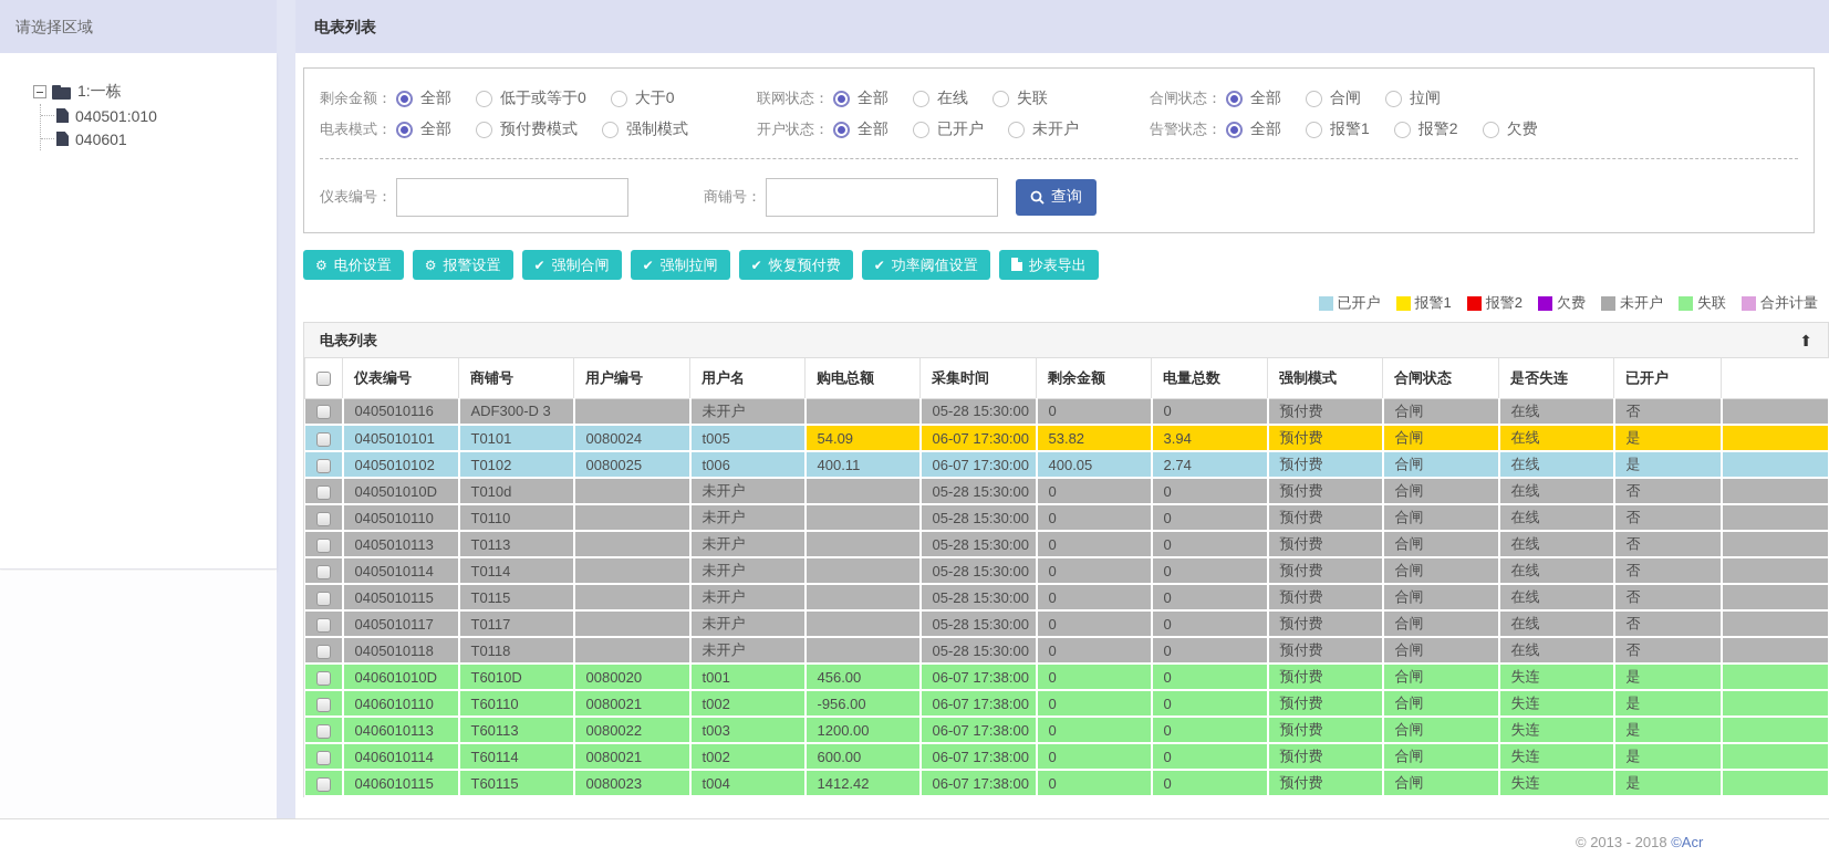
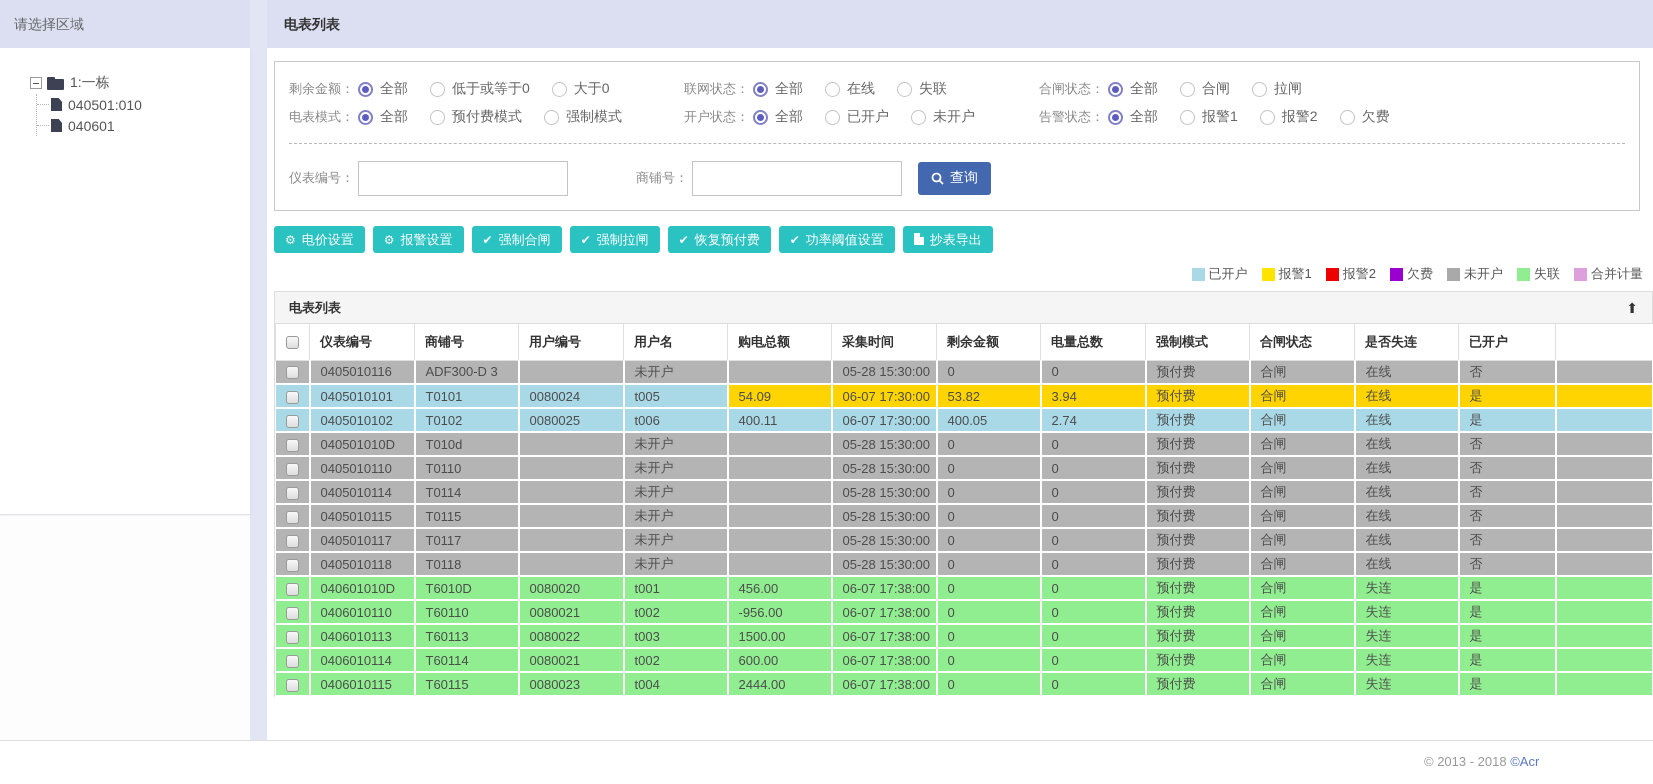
  请选择区域
  电表列表
  1:一栋
  040501:010
  040601
  剩余金额：
  全部
  低于或等于0
  大于0
  联网状态：
  全部
  在线
  失联
  合闸状态：
  全部
  合闸
  拉闸
  电表模式：
  全部
  预付费模式
  强制模式
  开户状态：
  全部
  已开户
  未开户
  告警状态：
  全部
  报警1
  报警2
  欠费
  仪表编号：
  商铺号：
  查询
  ⚙
  电价设置
  ⚙
  报警设置
  ✔
  强制合闸
  ✔
  强制拉闸
  ✔
  恢复预付费
  ✔
  功率阈值设置
  抄表导出
  已开户
  报警1
  报警2
  欠费
  未开户
  失联
  合并计量
  电表列表
  ⬆
  	仪表编号	商铺号	用户编号	用户名	购电总额	采集时间	剩余金额	电量总数	强制模式	合闸状态	是否失连	已开户
  	0405010116	ADF300-D 3		未开户		05-28 15:30:00	0	0	预付费	合闸	在线	否
  	0405010101	T0101	0080024	t005	54.09	06-07 17:30:00	53.82	3.94	预付费	合闸	在线	是
  	0405010102	T0102	0080025	t006	400.11	06-07 17:30:00	400.05	2.74	预付费	合闸	在线	是
  	040501010D	T010d		未开户		05-28 15:30:00	0	0	预付费	合闸	在线	否
  	0405010110	T0110		未开户		05-28 15:30:00	0	0	预付费	合闸	在线	否
- 	0405010113	T0113		未开户		05-28 15:30:00	0	0	预付费	合闸	在线	否
  	0405010114	T0114		未开户		05-28 15:30:00	0	0	预付费	合闸	在线	否
  	0405010115	T0115		未开户		05-28 15:30:00	0	0	预付费	合闸	在线	否
  	0405010117	T0117		未开户		05-28 15:30:00	0	0	预付费	合闸	在线	否
  	0405010118	T0118		未开户		05-28 15:30:00	0	0	预付费	合闸	在线	否
  	040601010D	T6010D	0080020	t001	456.00	06-07 17:38:00	0	0	预付费	合闸	失连	是
  	0406010110	T60110	0080021	t002	-956.00	06-07 17:38:00	0	0	预付费	合闸	失连	是
- 	0406010113	T60113	0080022	t003	1200.00	06-07 17:38:00	0	0	预付费	合闸	失连	是
+ 	0406010113	T60113	0080022	t003	1500.00	06-07 17:38:00	0	0	预付费	合闸	失连	是
  	0406010114	T60114	0080021	t002	600.00	06-07 17:38:00	0	0	预付费	合闸	失连	是
- 	0406010115	T60115	0080023	t004	1412.42	06-07 17:38:00	0	0	预付费	合闸	失连	是
+ 	0406010115	T60115	0080023	t004	2444.00	06-07 17:38:00	0	0	预付费	合闸	失连	是
  © 2013 - 2018 ©Acr
